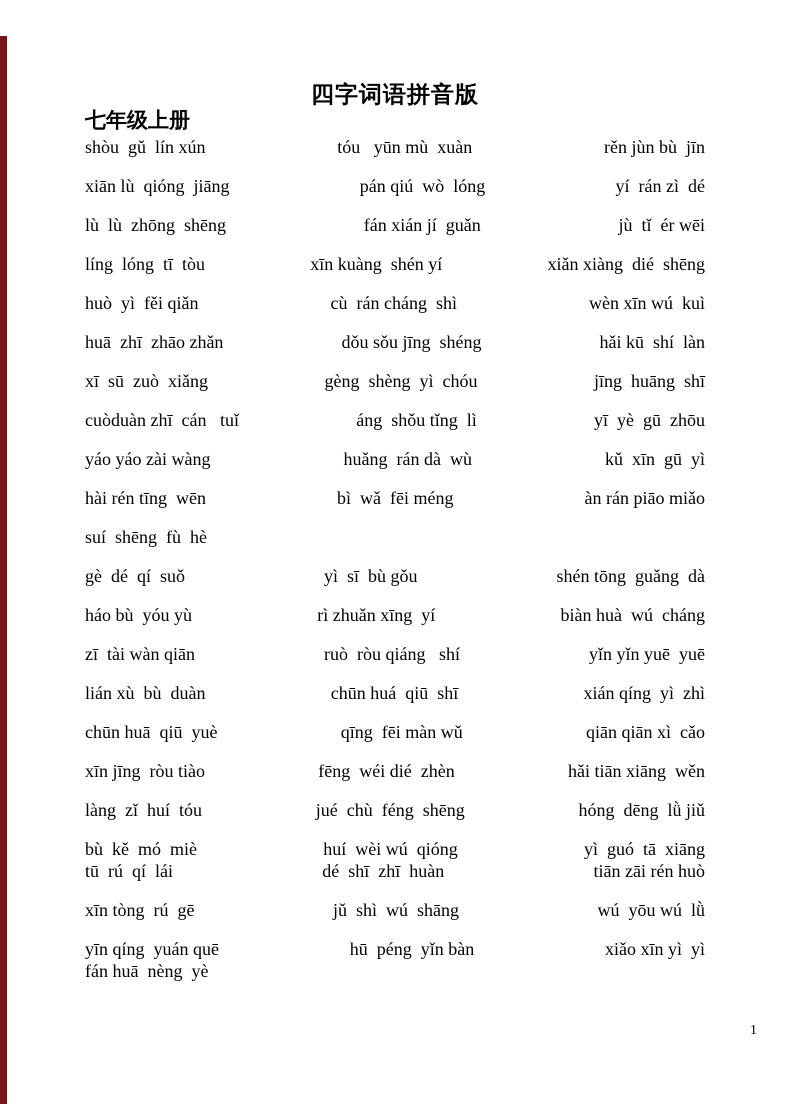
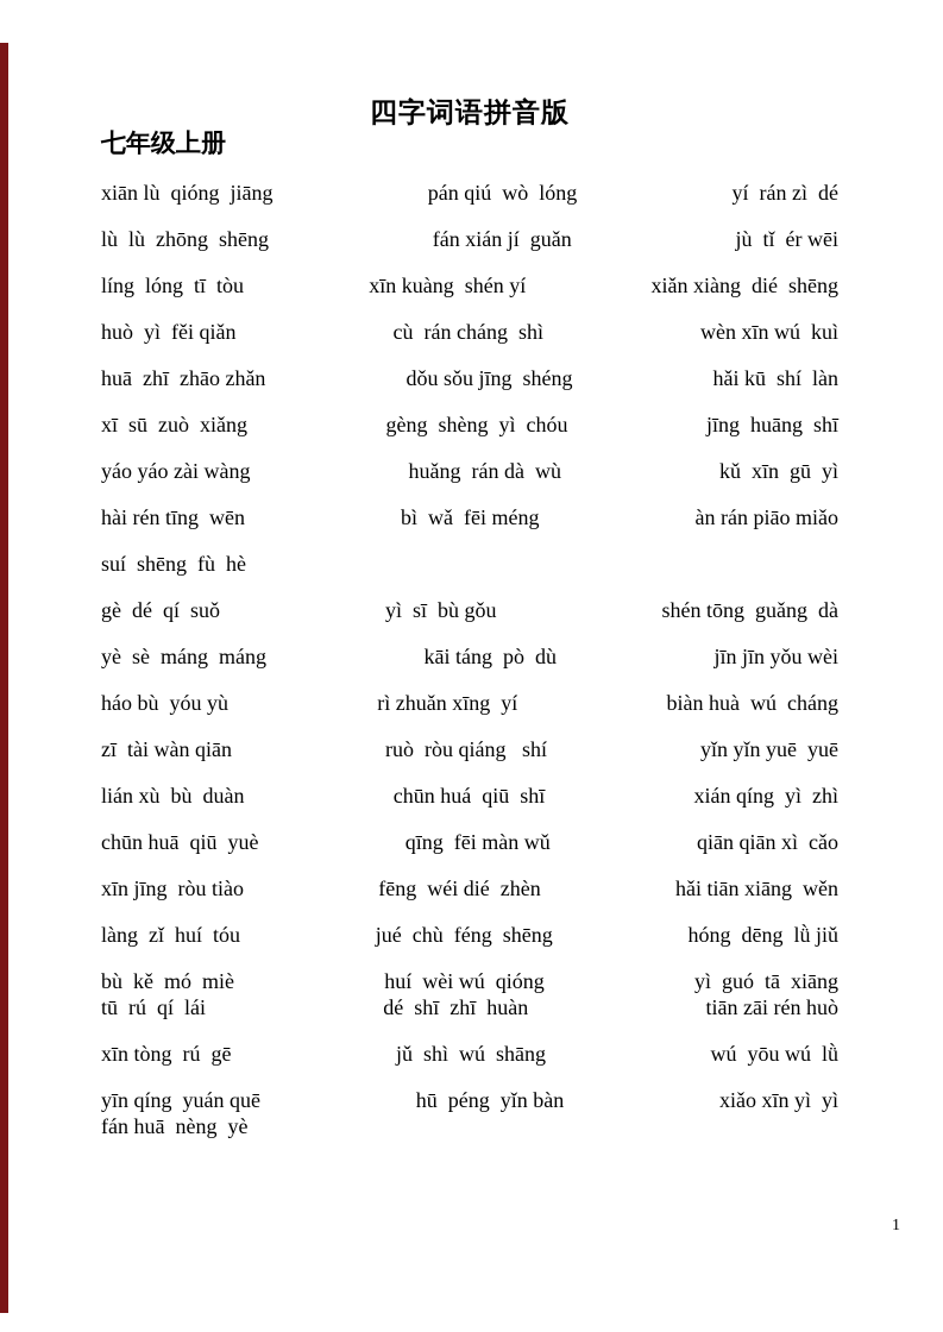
  四字词语拼音版
  七年级上册
- shòu gǔ lín xún
- tóu yūn mù xuàn
- rěn jùn bù jīn
  xiān lù qióng jiāng
  pán qiú wò lóng
  yí rán zì dé
  lù lù zhōng shēng
  fán xián jí guǎn
  jù tǐ ér wēi
  líng lóng tī tòu
  xīn kuàng shén yí
  xiǎn xiàng dié shēng
  huò yì fěi qiǎn
  cù rán cháng shì
  wèn xīn wú kuì
  huā zhī zhāo zhǎn
  dǒu sǒu jīng shéng
  hǎi kū shí làn
  xī sū zuò xiǎng
  gèng shèng yì chóu
  jīng huāng shī
- cuòduàn zhī cán tuǐ
- áng shǒu tǐng lì
- yī yè gū zhōu
  yáo yáo zài wàng
  huǎng rán dà wù
  kǔ xīn gū yì
  hài rén tīng wēn
  bì wǎ fēi méng
  àn rán piāo miǎo
  suí shēng fù hè
  gè dé qí suǒ
  yì sī bù gǒu
  shén tōng guǎng dà
+ yè sè máng máng
+ kāi táng pò dù
+ jīn jīn yǒu wèi
  háo bù yóu yù
  rì zhuǎn xīng yí
  biàn huà wú cháng
  zī tài wàn qiān
  ruò ròu qiáng shí
  yǐn yǐn yuē yuē
  lián xù bù duàn
  chūn huá qiū shī
  xián qíng yì zhì
  chūn huā qiū yuè
  qīng fēi màn wǔ
  qiān qiān xì cǎo
  xīn jīng ròu tiào
  fēng wéi dié zhèn
  hǎi tiān xiāng wěn
  làng zǐ huí tóu
  jué chù féng shēng
  hóng dēng lǜ jiǔ
  bù kě mó miè
  huí wèi wú qióng
  yì guó tā xiāng
  tū rú qí lái
  dé shī zhī huàn
  tiān zāi rén huò
  xīn tòng rú gē
  jǔ shì wú shāng
  wú yōu wú lǜ
  yīn qíng yuán quē
  hū péng yǐn bàn
  xiǎo xīn yì yì
  fán huā nèng yè
  1
